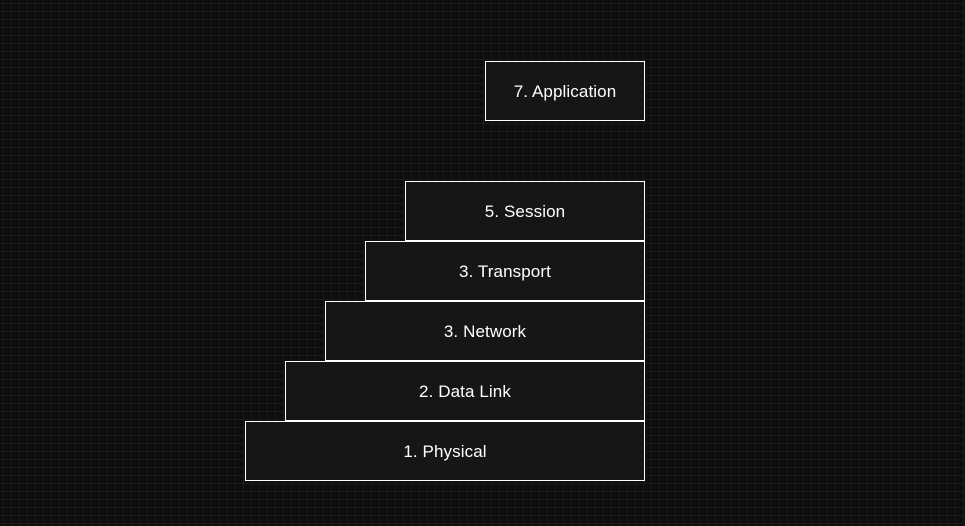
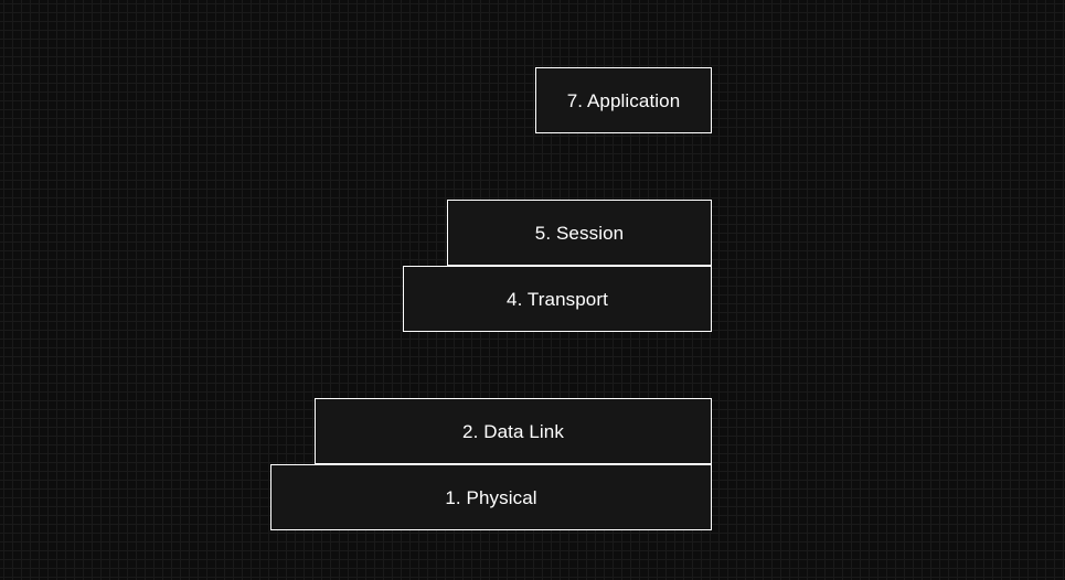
  7. Application
  5. Session
- 3. Transport
+ 4. Transport
- 3. Network
  2. Data Link
  1. Physical
